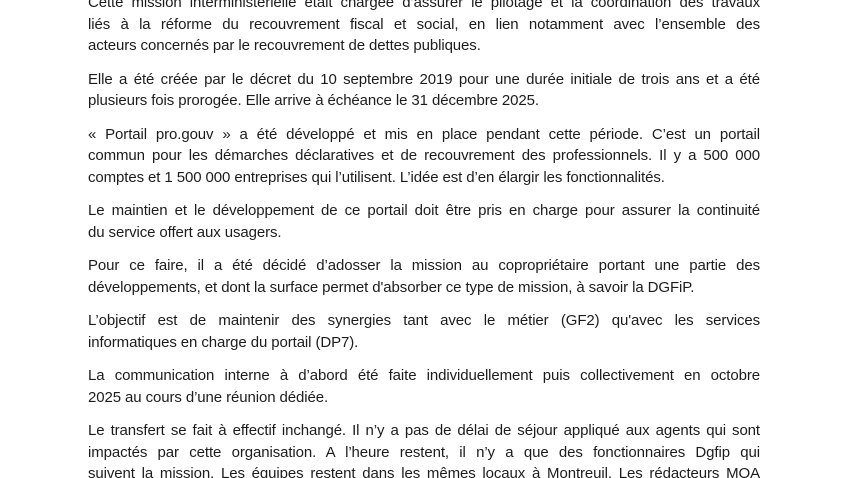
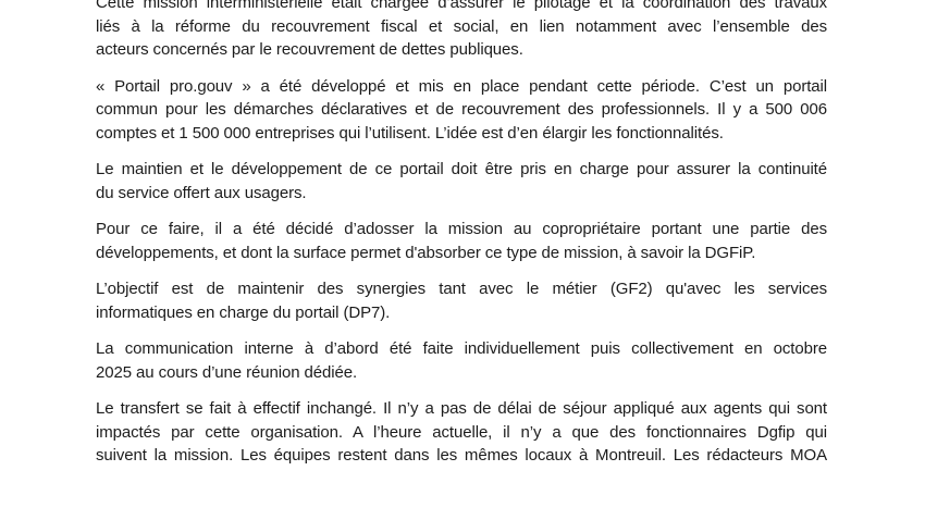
  Cette mission interministérielle était chargée d’assurer le pilotage et la coordination des travaux
  liés à la réforme du recouvrement fiscal et social, en lien notamment avec l’ensemble des
  acteurs concernés par le recouvrement de dettes publiques.
- Elle a été créée par le décret du 10 septembre 2019 pour une durée initiale de trois ans et a été
- plusieurs fois prorogée. Elle arrive à échéance le 31 décembre 2025.
  « Portail pro.gouv » a été développé et mis en place pendant cette période. C’est un portail
- commun pour les démarches déclaratives et de recouvrement des professionnels. Il y a 500 000
+ commun pour les démarches déclaratives et de recouvrement des professionnels. Il y a 500 006
  comptes et 1 500 000 entreprises qui l’utilisent. L’idée est d’en élargir les fonctionnalités.
  Le maintien et le développement de ce portail doit être pris en charge pour assurer la continuité
  du service offert aux usagers.
  Pour ce faire, il a été décidé d’adosser la mission au copropriétaire portant une partie des
  développements, et dont la surface permet d'absorber ce type de mission, à savoir la DGFiP.
  L’objectif est de maintenir des synergies tant avec le métier (GF2) qu'avec les services
  informatiques en charge du portail (DP7).
  La communication interne à d’abord été faite individuellement puis collectivement en octobre
  2025 au cours d’une réunion dédiée.
  Le transfert se fait à effectif inchangé. Il n’y a pas de délai de séjour appliqué aux agents qui sont
- impactés par cette organisation. A l’heure restent, il n’y a que des fonctionnaires Dgfip qui
+ impactés par cette organisation. A l’heure actuelle, il n’y a que des fonctionnaires Dgfip qui
  suivent la mission. Les équipes restent dans les mêmes locaux à Montreuil. Les rédacteurs MOA
